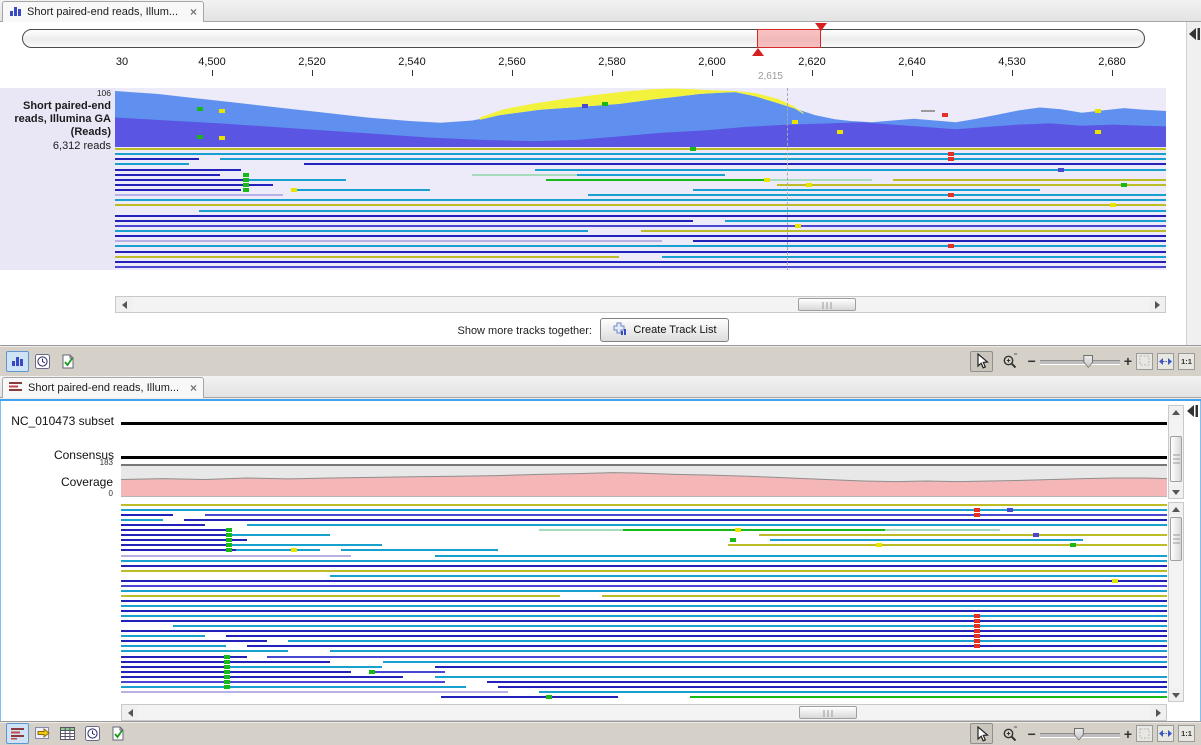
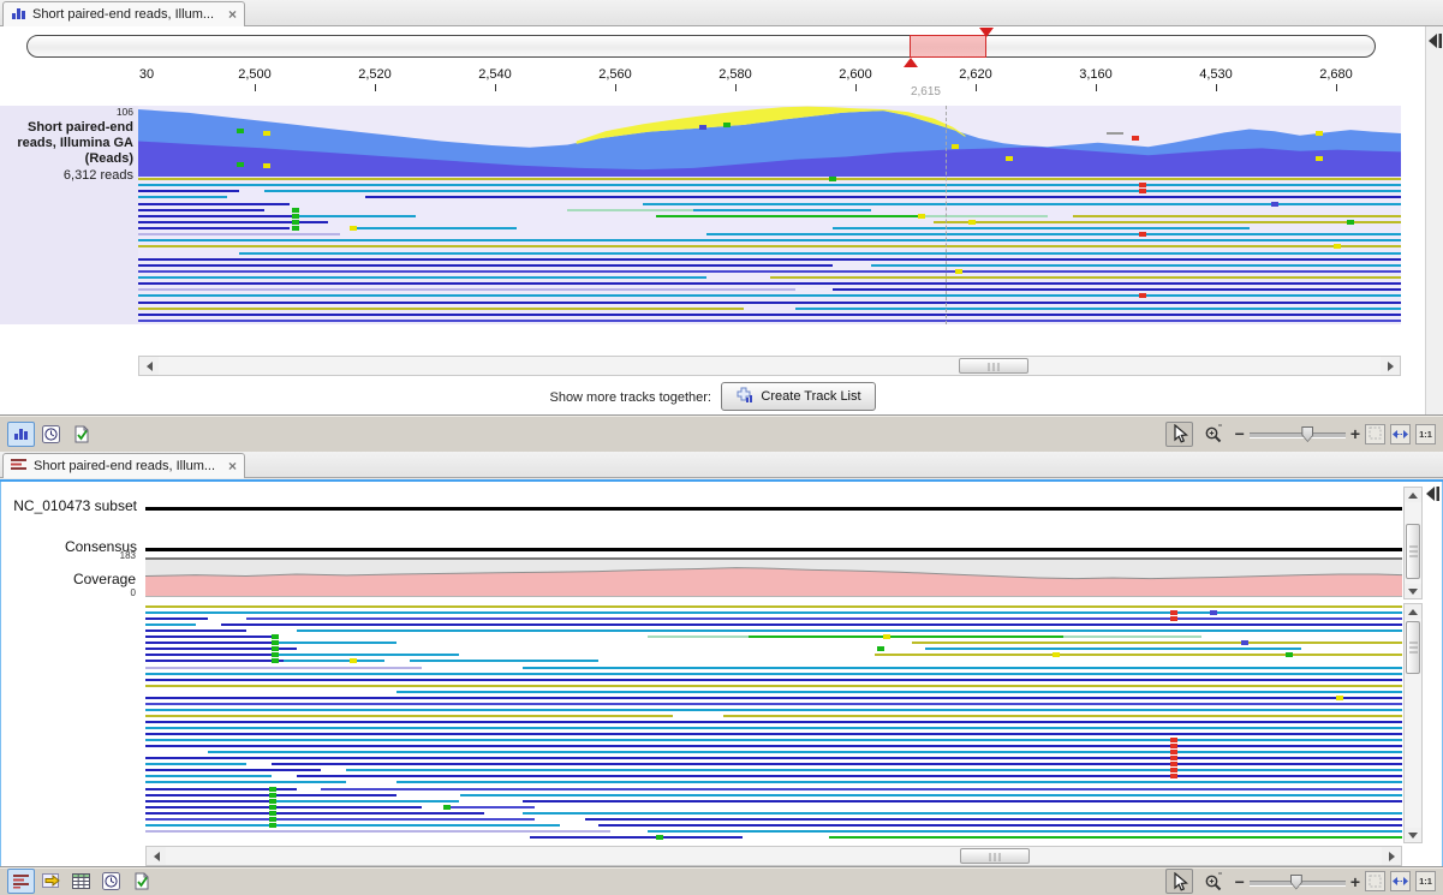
  Short paired-end reads, Illum...
  ×
  30
- 4,500
+ 2,500
  2,520
  2,540
  2,560
  2,580
  2,600
  2,620
- 2,640
+ 3,160
  4,530
  2,680
  2,615
  106
  Short paired-end reads, Illumina GA (Reads)
  6,312 reads
  Show more tracks together:
  Create Track List
  −
  +
  1:1
  Short paired-end reads, Illum...
  ×
  NC_010473 subset
  Consensus
  183
  Coverage
  0
  −
  +
  1:1
